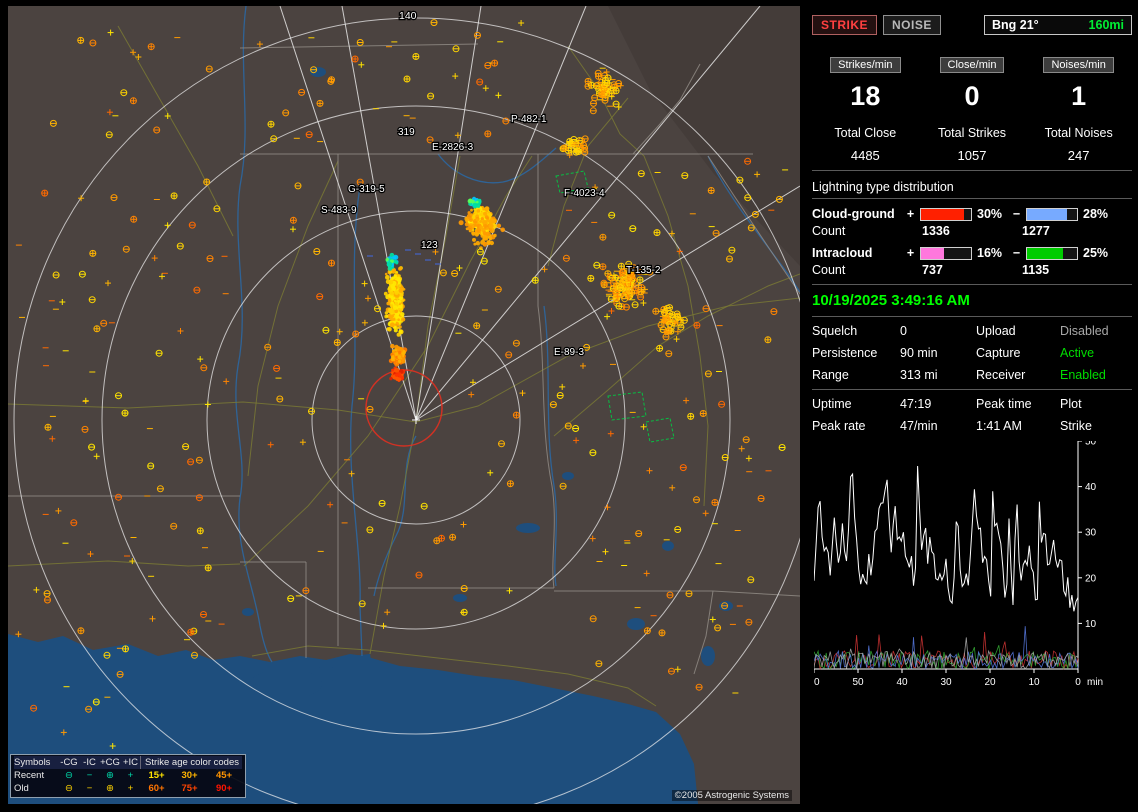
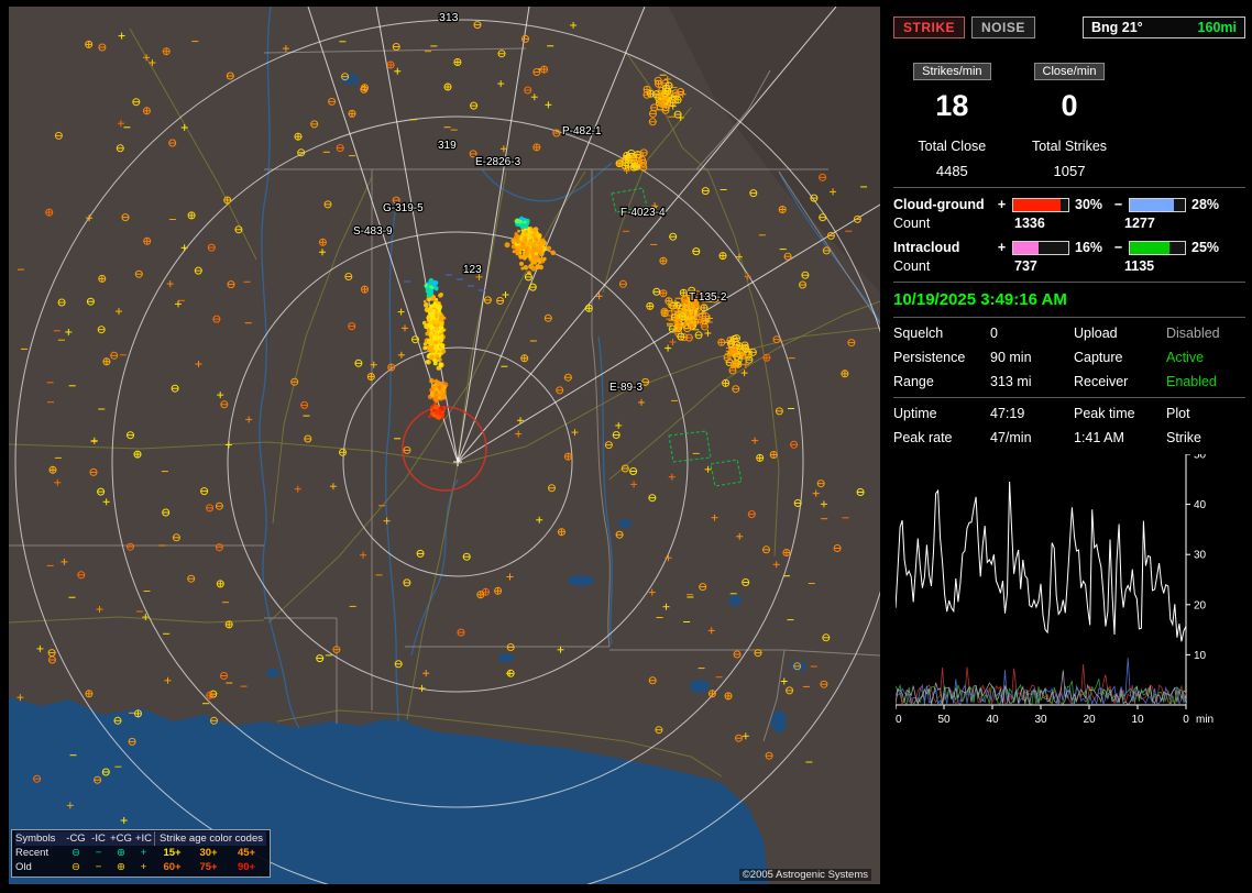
- 140
+ 313
  319
  E-2826-3
  G-319-5
  S-483-9
  P-482-1
  F-4023-4
  123
  T-135-2
  E-89-3
  Symbols
  -CG
  -IC
  +CG
  +IC
  Strike age color codes
  Recent
  ⊖
  −
  ⊕
  +
  15+
  30+
  45+
  Old
  ⊖
  −
  ⊕
  +
  60+
  75+
  90+
  ©2005 Astrogenic Systems
  STRIKE
  NOISE
  Bng 21°
  160mi
  Strikes/min
  18
  Total Close
  4485
  Close/min
  0
  Total Strikes
  1057
- Noises/min
- 1
- Total Noises
- 247
- Lightning type distribution
  Cloud-ground
  +
  30%
  −
  28%
  Count
  1336
  1277
  Intracloud
  +
  16%
  −
  25%
  Count
  737
  1135
  10/19/2025 3:49:16 AM
  Squelch
  0
  Upload
  Disabled
  Persistence
  90 min
  Capture
  Active
  Range
  313 mi
  Receiver
  Enabled
  Uptime
  47:19
  Peak time
  Plot
  Peak rate
  47/min
  1:41 AM
  Strike
  50
  40
  30
  20
  10
  50
  40
  30
  20
  10
  0
  min
